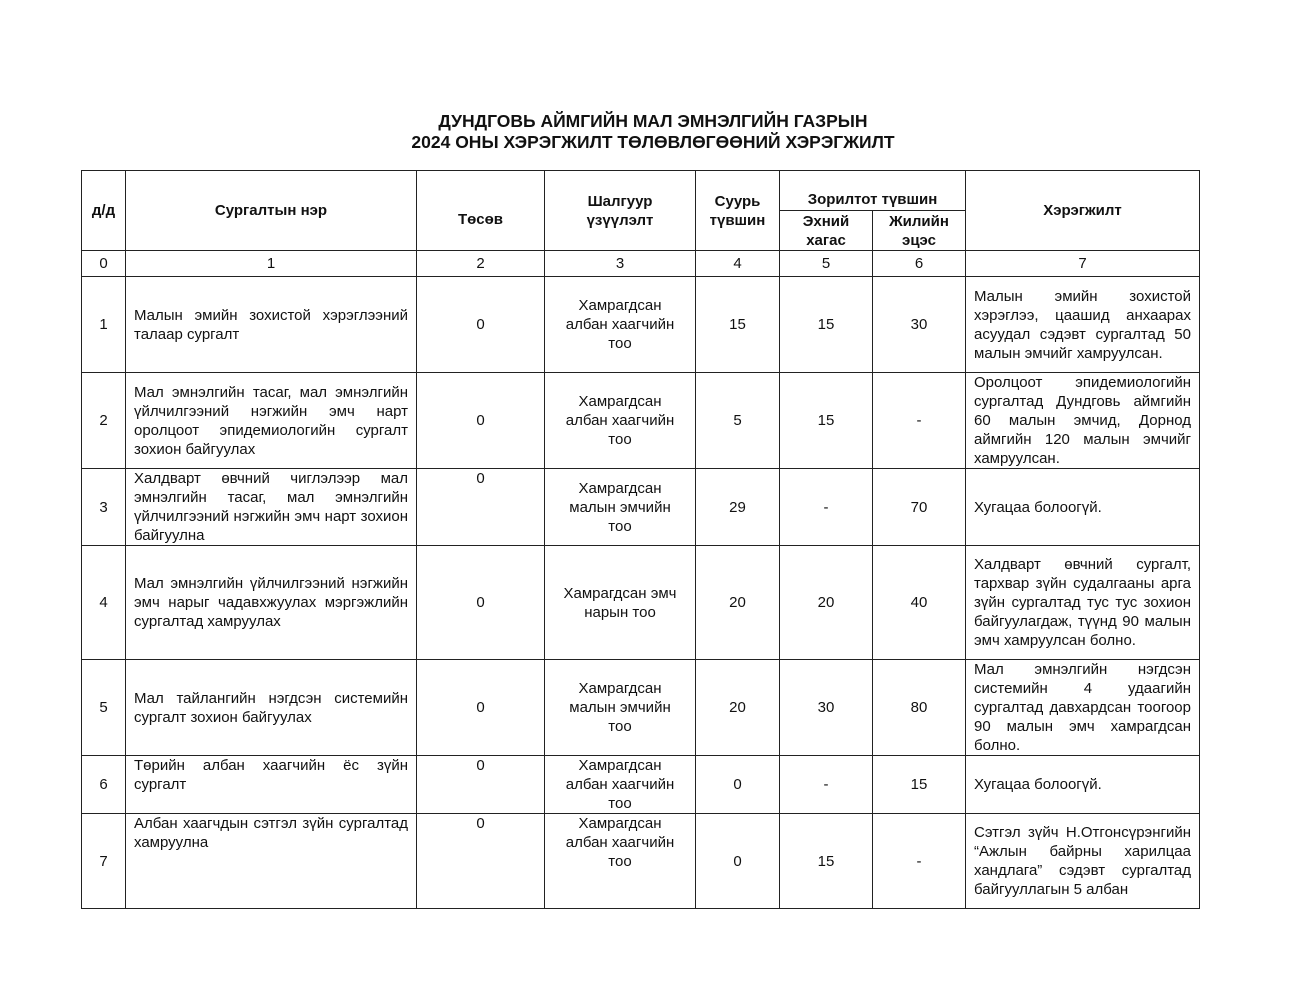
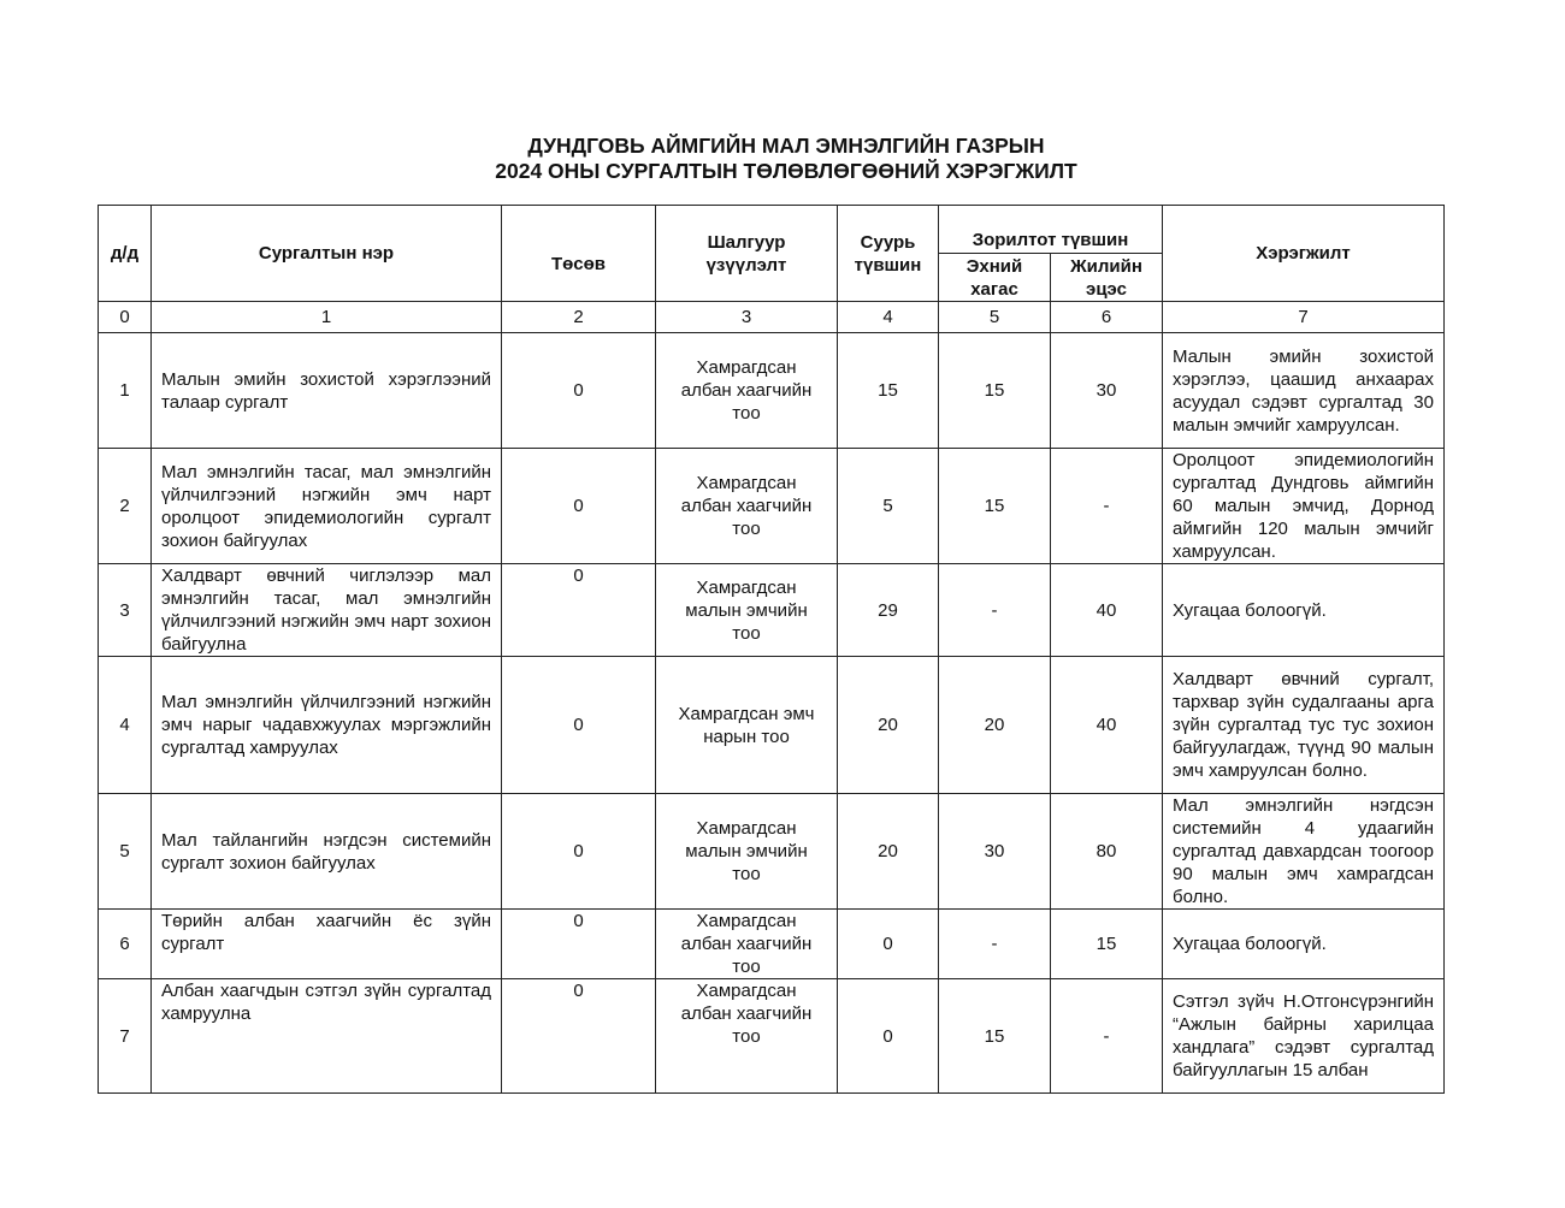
  ДУНДГОВЬ АЙМГИЙН МАЛ ЭМНЭЛГИЙН ГАЗРЫН
- 2024 ОНЫ ХЭРЭГЖИЛТ ТӨЛӨВЛӨГӨӨНИЙ ХЭРЭГЖИЛТ
+ 2024 ОНЫ СУРГАЛТЫН ТӨЛӨВЛӨГӨӨНИЙ ХЭРЭГЖИЛТ
  д/д	Сургалтын нэр	Төсөв	Шалгуур үзүүлэлт	Суурь түвшин	Зорилтот түвшин	Хэрэгжилт
  Эхний хагас	Жилийн эцэс
  0	1	2	3	4	5	6	7
- 1	Малын эмийн зохистой хэрэглээний талаар сургалт	0	Хамрагдсан албан хаагчийн тоо	15	15	30	Малын эмийн зохистой хэрэглээ, цаашид анхаарах асуудал сэдэвт сургалтад 50 малын эмчийг хамруулсан.
+ 1	Малын эмийн зохистой хэрэглээний талаар сургалт	0	Хамрагдсан албан хаагчийн тоо	15	15	30	Малын эмийн зохистой хэрэглээ, цаашид анхаарах асуудал сэдэвт сургалтад 30 малын эмчийг хамруулсан.
  2	Мал эмнэлгийн тасаг, мал эмнэлгийн үйлчилгээний нэгжийн эмч нарт оролцоот эпидемиологийн сургалт зохион байгуулах	0	Хамрагдсан албан хаагчийн тоо	5	15	-	Оролцоот эпидемиологийн сургалтад Дундговь аймгийн 60 малын эмчид, Дорнод аймгийн 120 малын эмчийг хамруулсан.
- 3	Халдварт өвчний чиглэлээр мал эмнэлгийн тасаг, мал эмнэлгийн үйлчилгээний нэгжийн эмч нарт зохион байгуулна	0	Хамрагдсан малын эмчийн тоо	29	-	70	Хугацаа болоогүй.
+ 3	Халдварт өвчний чиглэлээр мал эмнэлгийн тасаг, мал эмнэлгийн үйлчилгээний нэгжийн эмч нарт зохион байгуулна	0	Хамрагдсан малын эмчийн тоо	29	-	40	Хугацаа болоогүй.
  4	Мал эмнэлгийн үйлчилгээний нэгжийн эмч нарыг чадавхжуулах мэргэжлийн сургалтад хамруулах	0	Хамрагдсан эмч нарын тоо	20	20	40	Халдварт өвчний сургалт, тархвар зүйн судалгааны арга зүйн сургалтад тус тус зохион байгуулагдаж, түүнд 90 малын эмч хамруулсан болно.
  5	Мал тайлангийн нэгдсэн системийн сургалт зохион байгуулах	0	Хамрагдсан малын эмчийн тоо	20	30	80	Мал эмнэлгийн нэгдсэн системийн 4 удаагийн сургалтад давхардсан тоогоор 90 малын эмч хамрагдсан болно.
  6	Төрийн албан хаагчийн ёс зүйн сургалт	0	Хамрагдсан албан хаагчийн тоо	0	-	15	Хугацаа болоогүй.
- 7	Албан хаагчдын сэтгэл зүйн сургалтад хамруулна	0	Хамрагдсан албан хаагчийн тоо	0	15	-	Сэтгэл зүйч Н.Отгонсүрэнгийн “Ажлын байрны харилцаа хандлага” сэдэвт сургалтад байгууллагын 5 албан
+ 7	Албан хаагчдын сэтгэл зүйн сургалтад хамруулна	0	Хамрагдсан албан хаагчийн тоо	0	15	-	Сэтгэл зүйч Н.Отгонсүрэнгийн “Ажлын байрны харилцаа хандлага” сэдэвт сургалтад байгууллагын 15 албан
